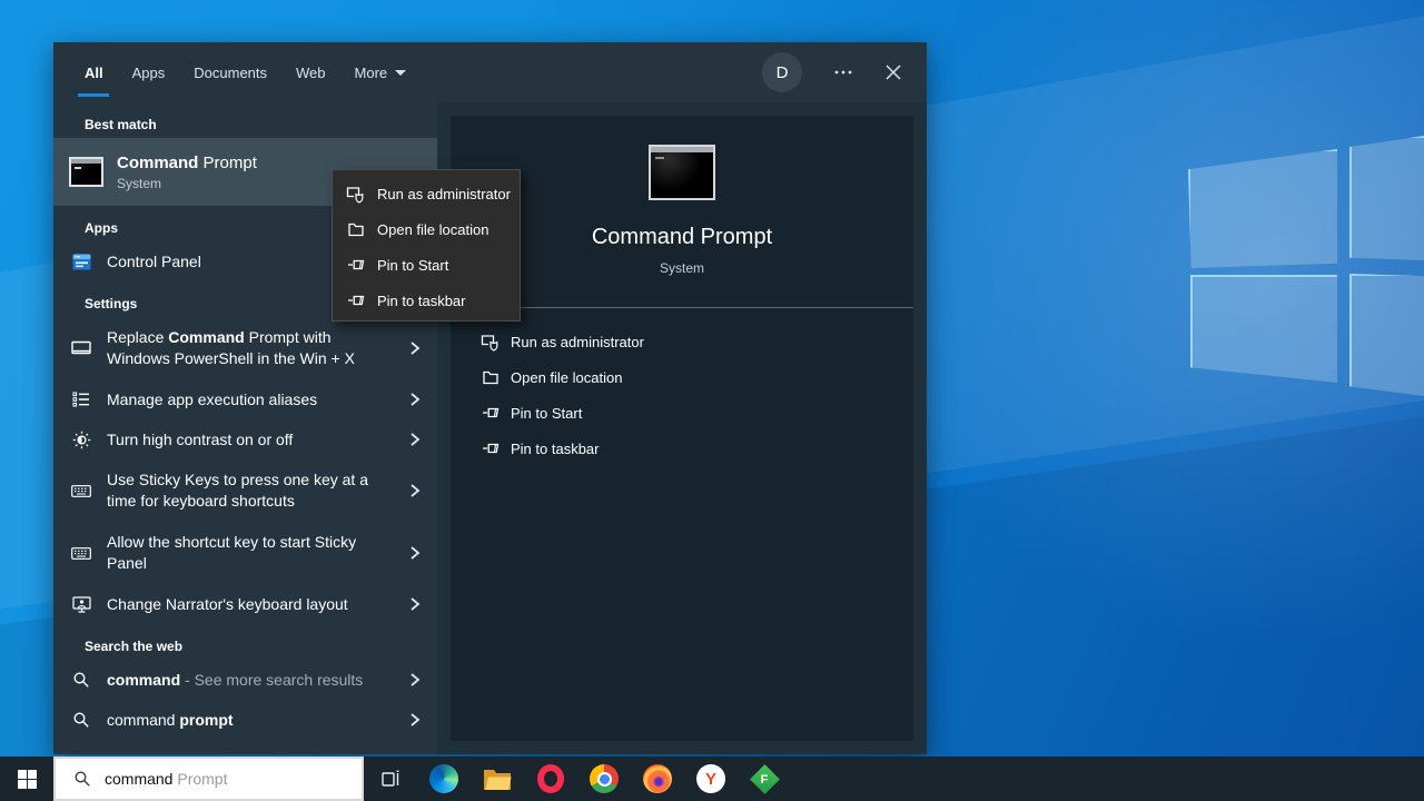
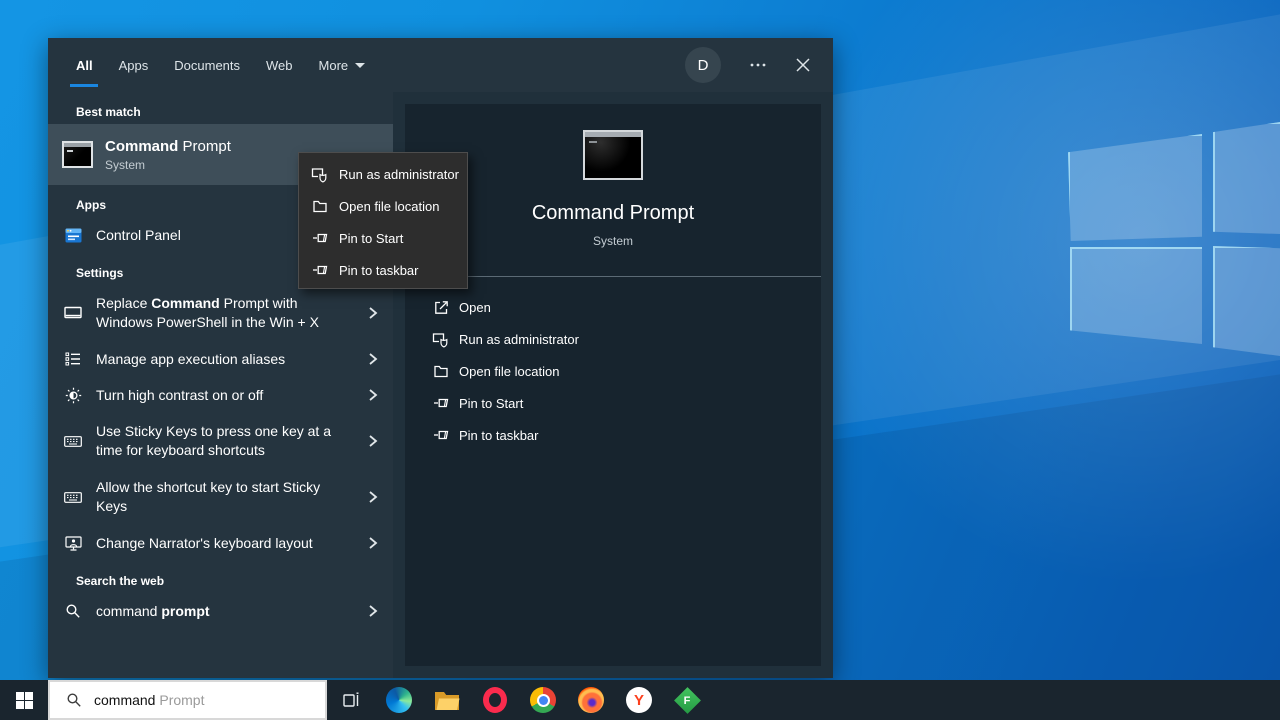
  All
  Apps
  Documents
  Web
  More
  D
  Best match
  Command Prompt
  System
  Apps
  Control Panel
  Settings
  Replace Command Prompt with Windows PowerShell in the Win + X
  Manage app execution aliases
  Turn high contrast on or off
  Use Sticky Keys to press one key at a time for keyboard shortcuts
- Allow the shortcut key to start Sticky Panel
+ Allow the shortcut key to start Sticky Keys
  Change Narrator's keyboard layout
  Search the web
- command - See more search results
  command prompt
  Command Prompt
  System
+ Open
  Run as administrator
  Open file location
  Pin to Start
  Pin to taskbar
  Run as administrator
  Open file location
  Pin to Start
  Pin to taskbar
  command
  Prompt
  Y
